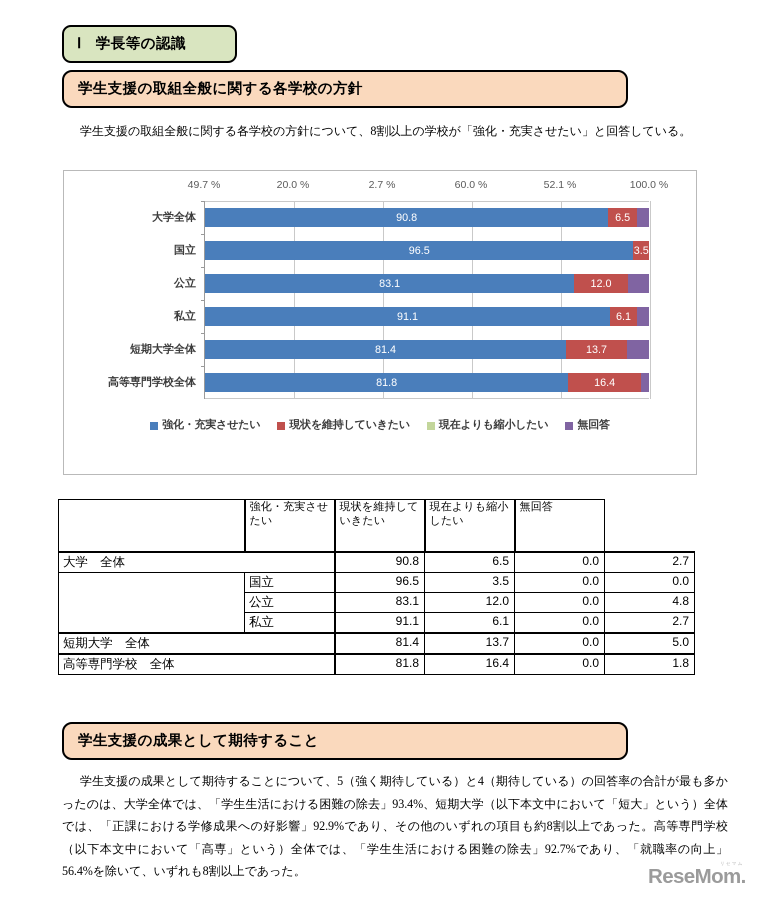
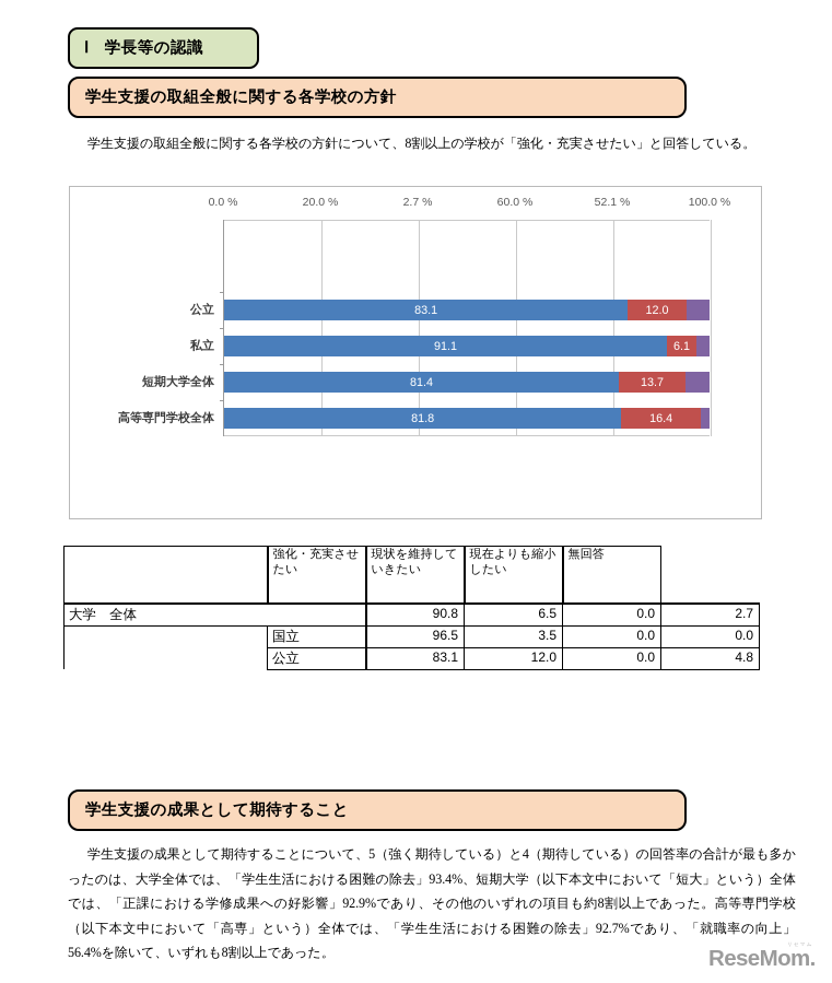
  Ⅰ
  学長等の認識
  学生支援の取組全般に関する各学校の方針
  学生支援の取組全般に関する各学校の方針について、8割以上の学校が「強化・充実させたい」と回答している。
- 49.7 %
+ 0.0 %
  20.0 %
  2.7 %
  60.0 %
  52.1 %
  100.0 %
- 大学全体
- 90.8
- 6.5
- 国立
- 96.5
- 3.5
  公立
  83.1
  12.0
  私立
  91.1
  6.1
  短期大学全体
  81.4
  13.7
  高等専門学校全体
  81.8
  16.4
- 強化・充実させたい
- 現状を維持していきたい
- 現在よりも縮小したい
- 無回答
  	強化・充実させたい	現状を維持していきたい	現在よりも縮小したい	無回答
  大学 全体	90.8	6.5	0.0	2.7
  	国立	96.5	3.5	0.0	0.0
  	公立	83.1	12.0	0.0	4.8
- 	私立	91.1	6.1	0.0	2.7
- 短期大学 全体	81.4	13.7	0.0	5.0
- 高等専門学校 全体	81.8	16.4	0.0	1.8
  学生支援の成果として期待すること
  学生支援の成果として期待することについて、5（強く期待している）と4（期待している）の回答率の合計が最も多かったのは、大学全体では、「学生生活における困難の除去」93.4%、短期大学（以下本文中において「短大」という）全体では、「正課における学修成果への好影響」92.9%であり、その他のいずれの項目も約8割以上であった。高等専門学校（以下本文中において「高専」という）全体では、「学生生活における困難の除去」92.7%であり、「就職率の向上」56.4%を除いて、いずれも8割以上であった。
  ReseMom.
